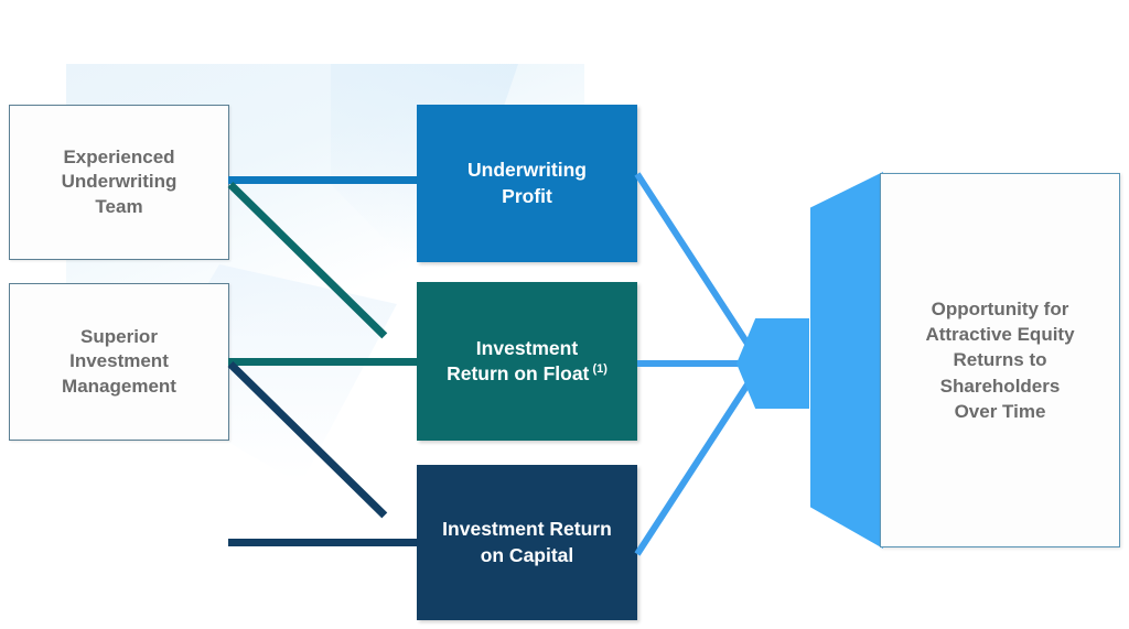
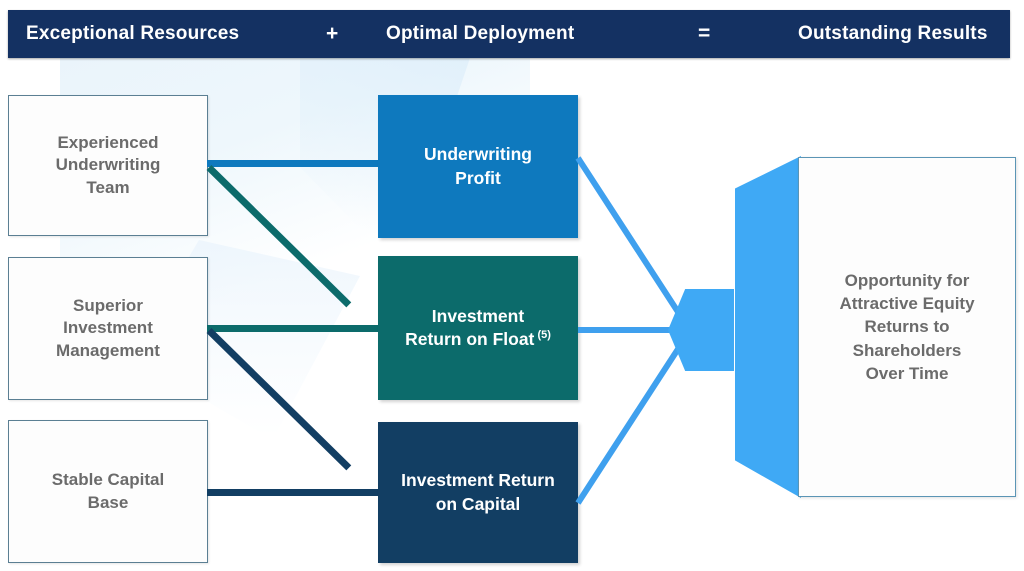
+ Exceptional Resources
+ +
+ Optimal Deployment
+ =
+ Outstanding Results
  Experienced
  Underwriting
  Team
  Superior
  Investment
  Management
+ Stable Capital
+ Base
  Underwriting
  Profit
  Investment
- Return on Float (1)
+ Return on Float (5)
  Investment Return
  on Capital
  Opportunity for
  Attractive Equity
  Returns to
  Shareholders
  Over Time
